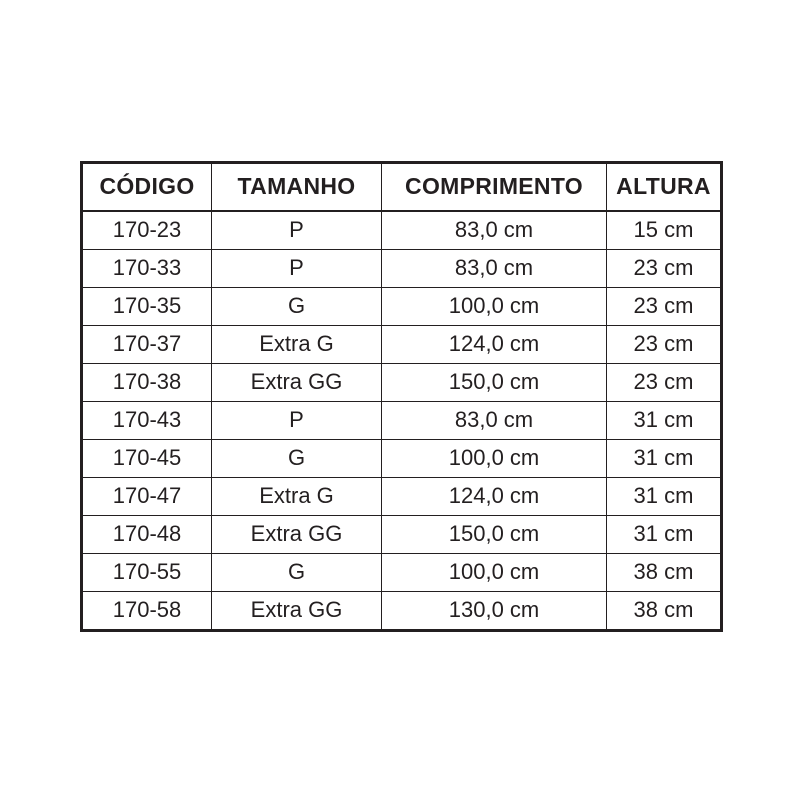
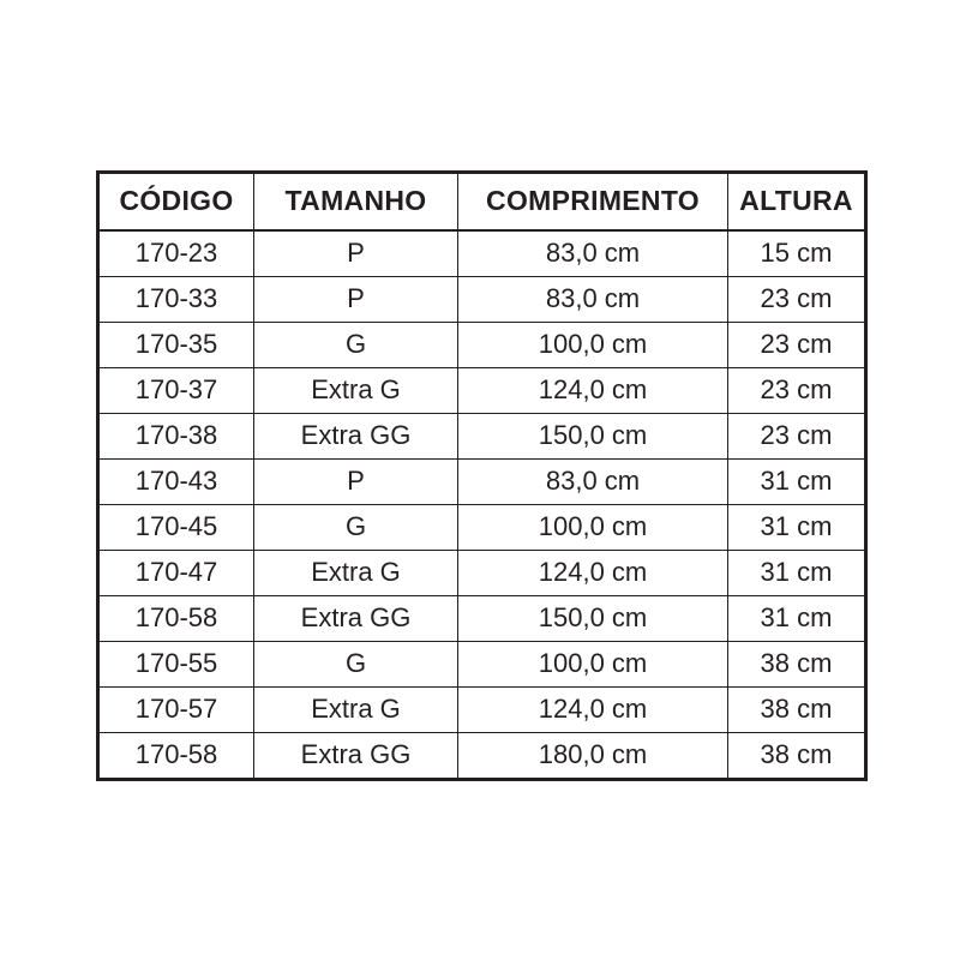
  CÓDIGO	TAMANHO	COMPRIMENTO	ALTURA
  170-23	P	83,0 cm	15 cm
  170-33	P	83,0 cm	23 cm
  170-35	G	100,0 cm	23 cm
  170-37	Extra G	124,0 cm	23 cm
  170-38	Extra GG	150,0 cm	23 cm
  170-43	P	83,0 cm	31 cm
  170-45	G	100,0 cm	31 cm
  170-47	Extra G	124,0 cm	31 cm
- 170-48	Extra GG	150,0 cm	31 cm
+ 170-58	Extra GG	150,0 cm	31 cm
  170-55	G	100,0 cm	38 cm
+ 170-57	Extra G	124,0 cm	38 cm
- 170-58	Extra GG	130,0 cm	38 cm
+ 170-58	Extra GG	180,0 cm	38 cm
